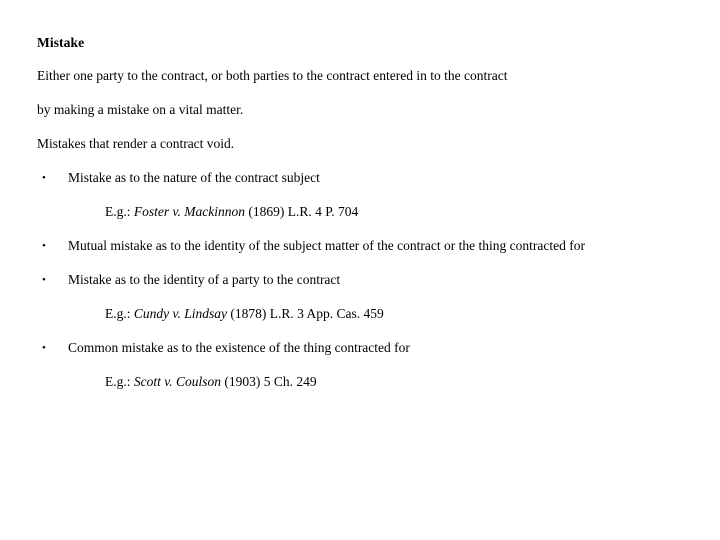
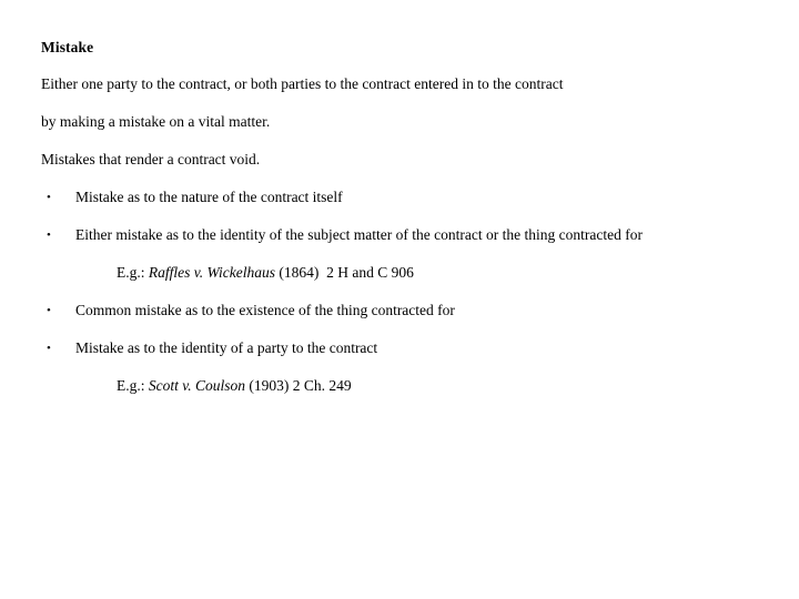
  Mistake
  Either one party to the contract, or both parties to the contract entered in to the contract
  by making a mistake on a vital matter.
  Mistakes that render a contract void.
  •
- Mistake as to the nature of the contract subject
+ Mistake as to the nature of the contract itself
- E.g.: Foster v. Mackinnon (1869) L.R. 4 P. 704
  •
- Mutual mistake as to the identity of the subject matter of the contract or the thing contracted for
+ Either mistake as to the identity of the subject matter of the contract or the thing contracted for
+ E.g.: Raffles v. Wickelhaus (1864) 2 H and C 906
  •
- Mistake as to the identity of a party to the contract
+ Common mistake as to the existence of the thing contracted for
- E.g.: Cundy v. Lindsay (1878) L.R. 3 App. Cas. 459
  •
- Common mistake as to the existence of the thing contracted for
+ Mistake as to the identity of a party to the contract
- E.g.: Scott v. Coulson (1903) 5 Ch. 249
+ E.g.: Scott v. Coulson (1903) 2 Ch. 249
